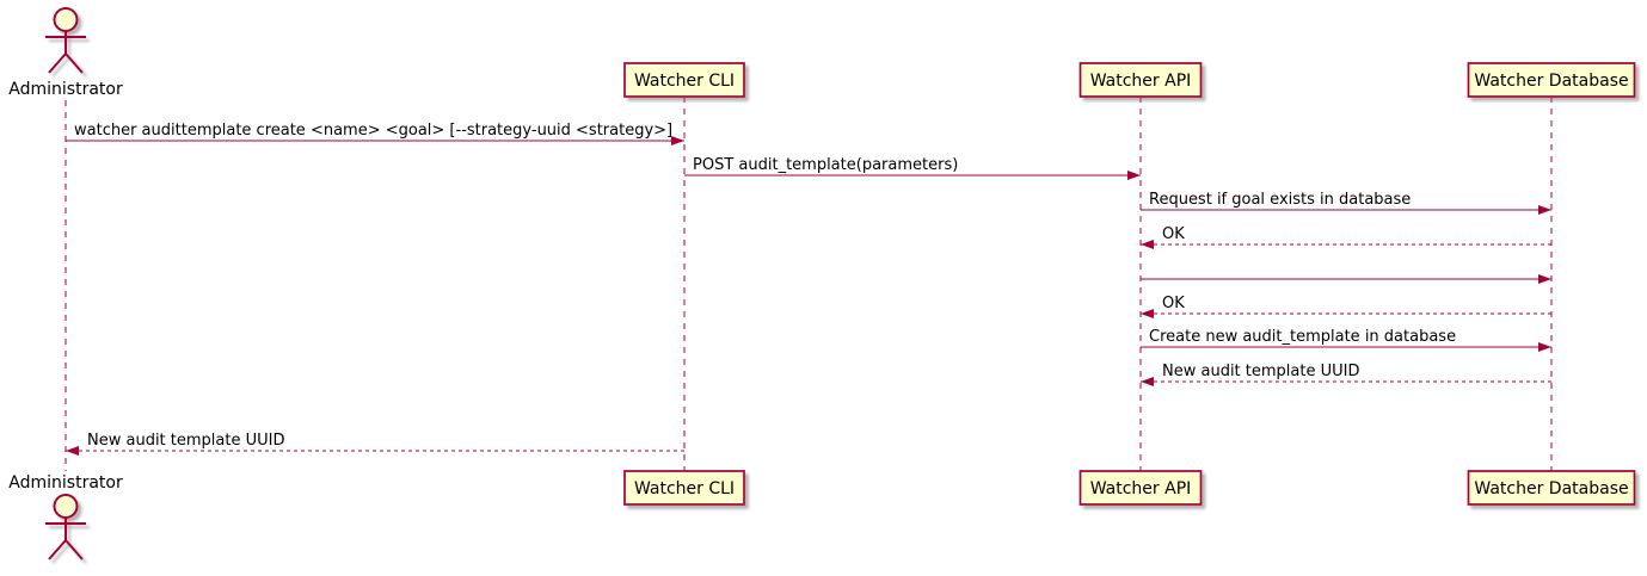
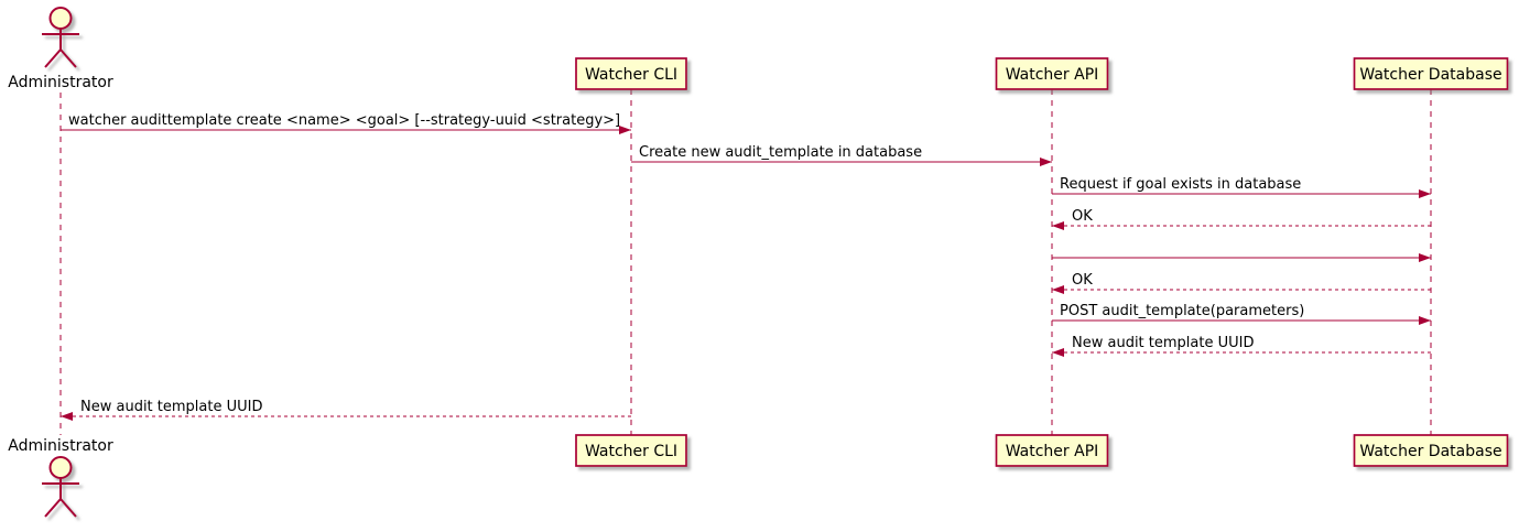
  watcher audittemplate create <name> <goal> [--strategy-uuid <strategy>]
- POST audit_template(parameters)
+ Create new audit_template in database
  Request if goal exists in database
  OK
  OK
- Create new audit_template in database
+ POST audit_template(parameters)
  New audit template UUID
  New audit template UUID
  Administrator
  Administrator
  Watcher CLI
  Watcher CLI
  Watcher API
  Watcher API
  Watcher Database
  Watcher Database
